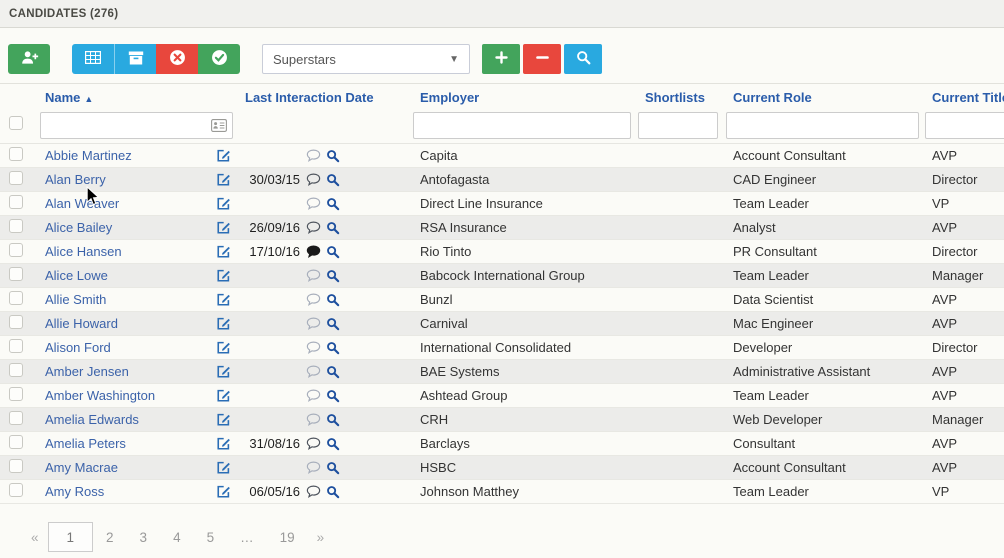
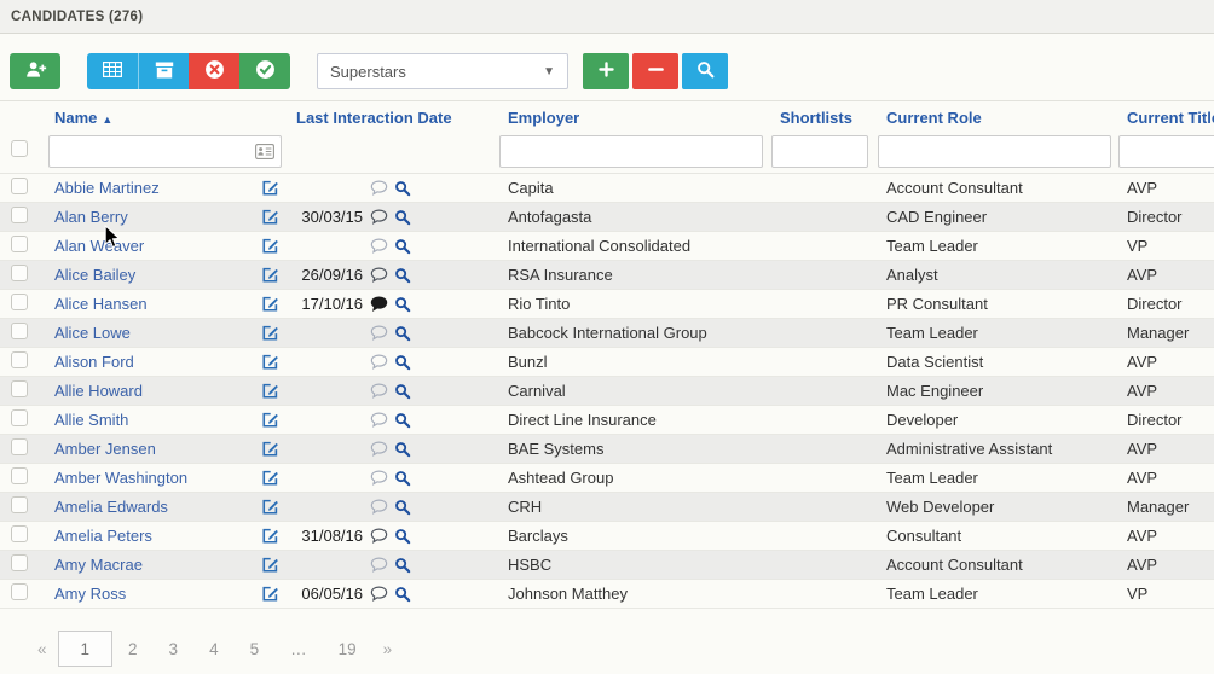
  CANDIDATES (276)
  Superstars
  ▼
  Name ▲
  Last Interaction Date
  Employer
  Shortlists
  Current Role
  Current Titl
  Abbie Martinez
  Capita
  Account Consultant
  AVP
  Alan Berry
  30/03/15
  Antofagasta
  CAD Engineer
  Director
  Alan Weaver
- Direct Line Insurance
+ International Consolidated
  Team Leader
  VP
  Alice Bailey
  26/09/16
  RSA Insurance
  Analyst
  AVP
  Alice Hansen
  17/10/16
  Rio Tinto
  PR Consultant
  Director
  Alice Lowe
  Babcock International Group
  Team Leader
  Manager
- Allie Smith
+ Alison Ford
  Bunzl
  Data Scientist
  AVP
  Allie Howard
  Carnival
  Mac Engineer
  AVP
- Alison Ford
+ Allie Smith
- International Consolidated
+ Direct Line Insurance
  Developer
  Director
  Amber Jensen
  BAE Systems
  Administrative Assistant
  AVP
  Amber Washington
  Ashtead Group
  Team Leader
  AVP
  Amelia Edwards
  CRH
  Web Developer
  Manager
  Amelia Peters
  31/08/16
  Barclays
  Consultant
  AVP
  Amy Macrae
  HSBC
  Account Consultant
  AVP
  Amy Ross
  06/05/16
  Johnson Matthey
  Team Leader
  VP
  «
  1
  2
  3
  4
  5
  …
  19
  »
